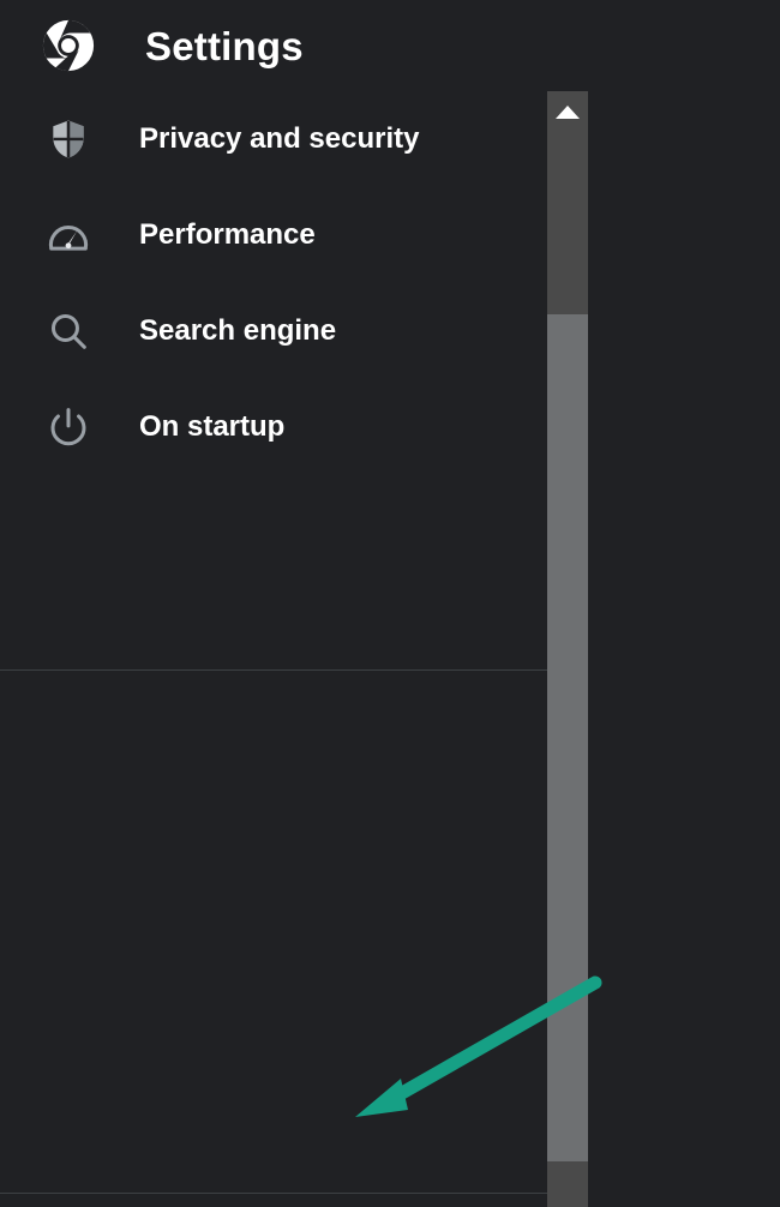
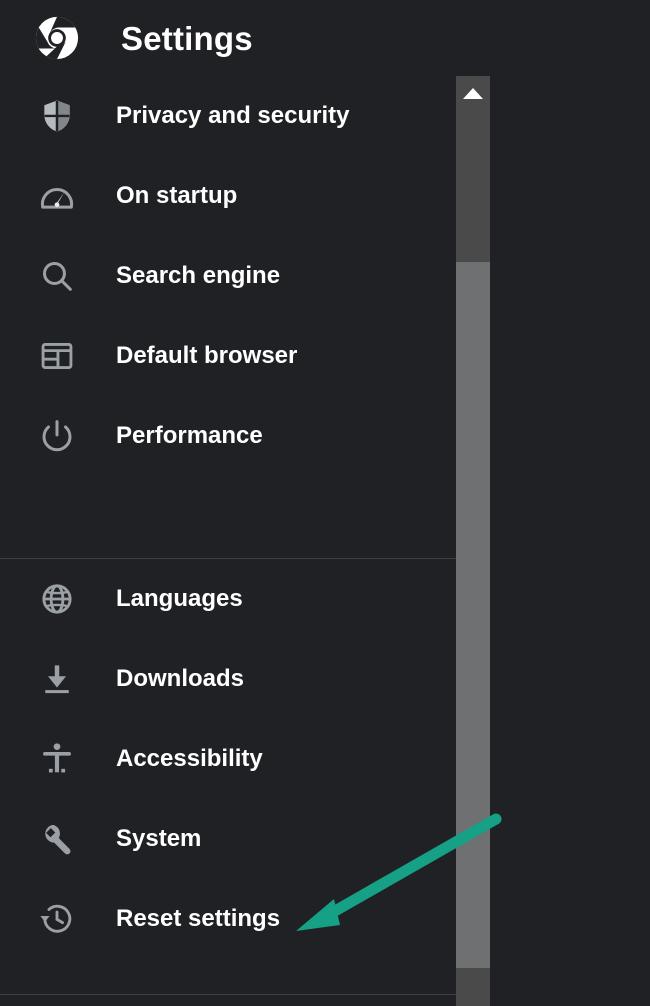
  Settings
  Privacy and security
- Performance
+ On startup
  Search engine
+ Default browser
- On startup
+ Performance
+ Languages
+ Downloads
+ Accessibility
+ System
+ Reset settings
